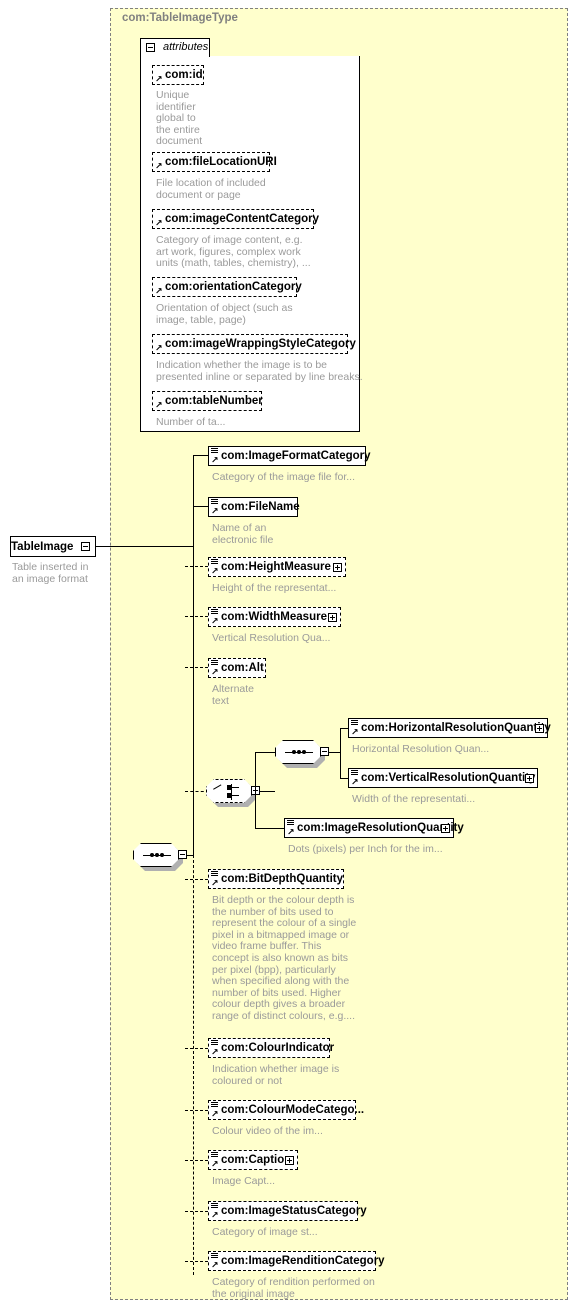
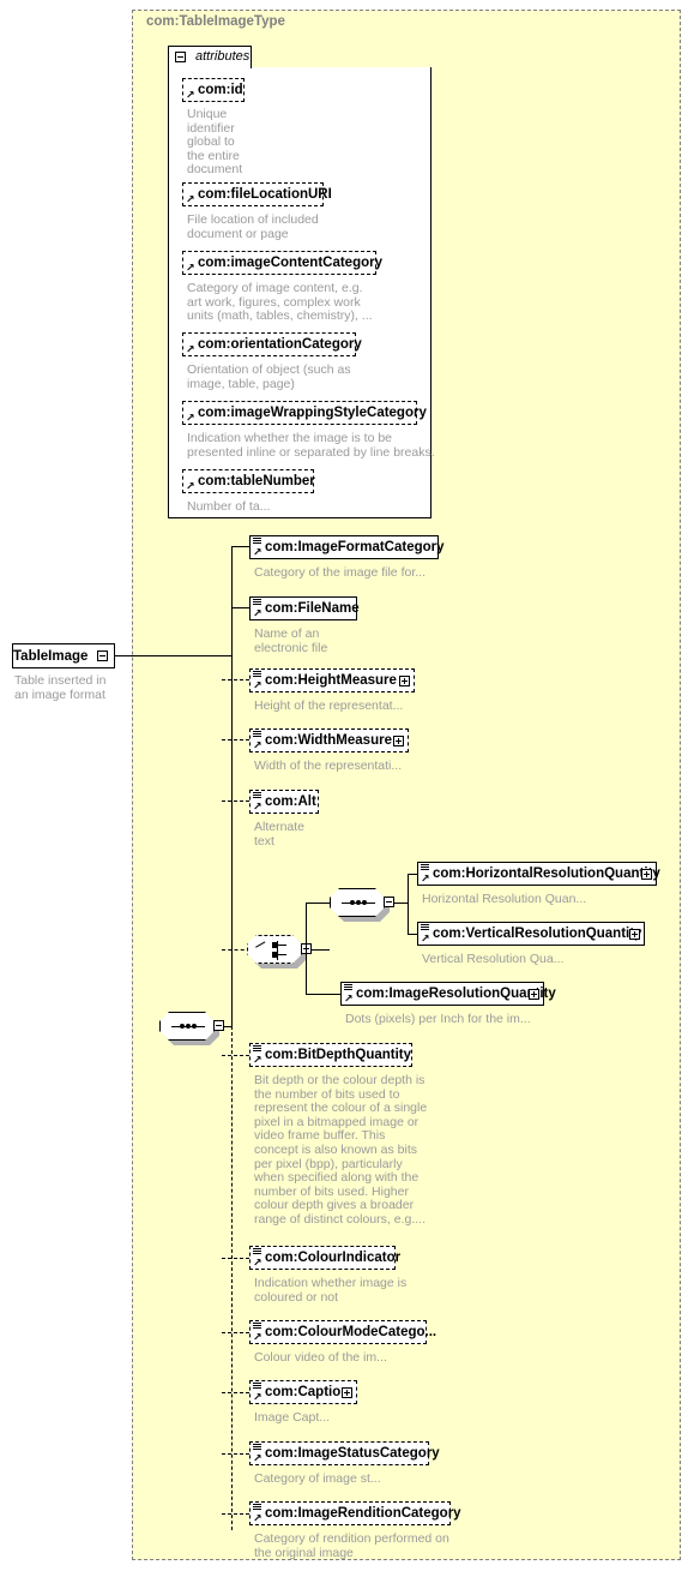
  com:TableImageType
  attributes
  ↗
  com:id
  Unique
  identifier
  global to
  the entire
  document
  ↗
  com:fileLocationURI
  File location of included
  document or page
  ↗
  com:imageContentCategory
  Category of image content, e.g.
  art work, figures, complex work
  units (math, tables, chemistry), ...
  ↗
  com:orientationCategory
  Orientation of object (such as
  image, table, page)
  ↗
  com:imageWrappingStyleCategory
  Indication whether the image is to be
  presented inline or separated by line breaks.
  ↗
  com:tableNumber
  Number of ta...
  TableImage
  Table inserted in
  an image format
  ↗
  com:ImageFormatCategory
  Category of the image file for...
  ↗
  com:FileName
  Name of an
  electronic file
  ↗
  com:HeightMeasure
  Height of the representat...
  ↗
  com:WidthMeasure
- Vertical Resolution Qua...
+ Width of the representati...
  ↗
  com:Alt
  Alternate
  text
  ↗
  com:HorizontalResolutionQuany
  Horizontal Resolution Quan...
  ↗
  com:VerticalResolutionQuanti
- Width of the representati...
+ Vertical Resolution Qua...
  ↗
  com:ImageResolutionQuaity
  Dots (pixels) per Inch for the im...
  ↗
  com:BitDepthQuantity
  Bit depth or the colour depth is
  the number of bits used to
  represent the colour of a single
  pixel in a bitmapped image or
  video frame buffer. This
  concept is also known as bits
  per pixel (bpp), particularly
  when specified along with the
  number of bits used. Higher
  colour depth gives a broader
  range of distinct colours, e.g....
  ↗
  com:ColourIndicator
  Indication whether image is
  coloured or not
  ↗
  com:ColourModeCatego...
  Colour video of the im...
  ↗
  com:Captio
  Image Capt...
  ↗
  com:ImageStatusCategory
  Category of image st...
  ↗
  com:ImageRenditionCategory
  Category of rendition performed on
  the original image
